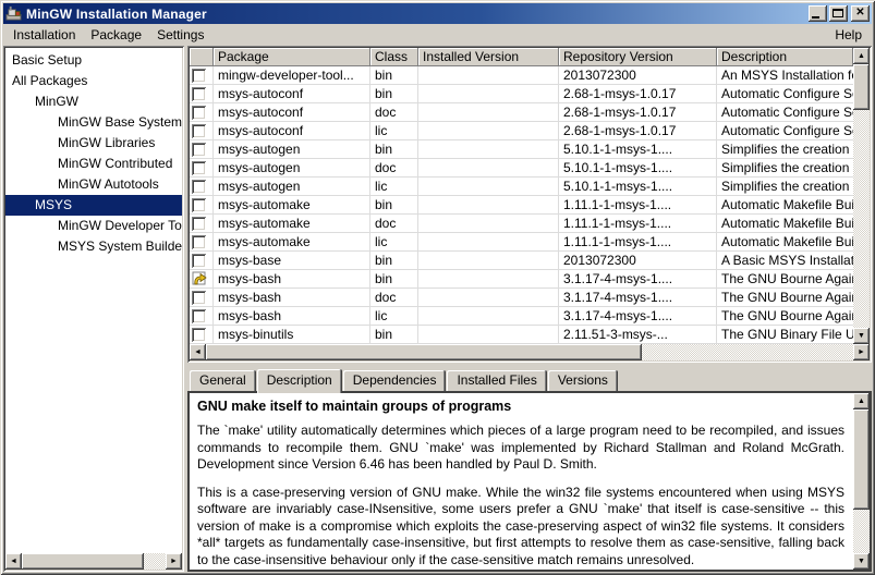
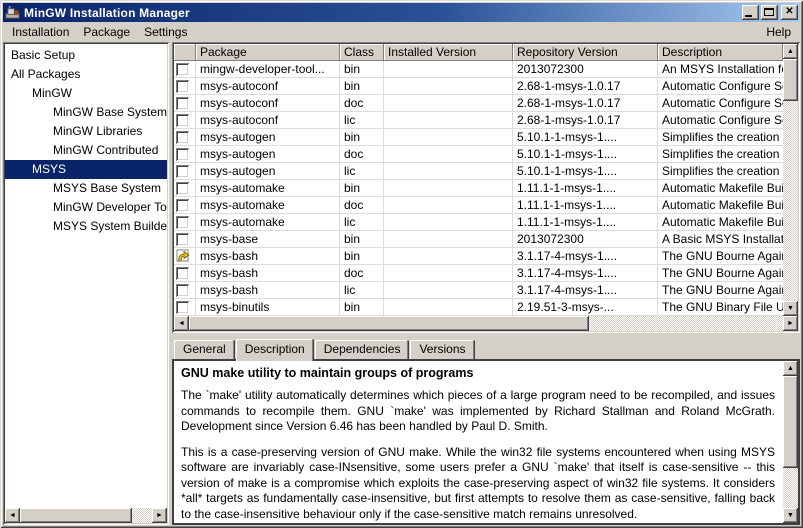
  MinGW Installation Manager
  ✕
  Installation
  Package
  Settings
  Help
  Basic Setup
  All Packages
  MinGW
  MinGW Base System
  MinGW Libraries
  MinGW Contributed
- MinGW Autotools
  MSYS
+ MSYS Base System
  MinGW Developer To
  MSYS System Builde
  Package
  Class
  Installed Version
  Repository Version
  Description
  mingw-developer-tool...
  bin
  2013072300
  An MSYS Installation f
  msys-autoconf
  bin
  2.68-1-msys-1.0.17
  Automatic Configure S
  msys-autoconf
  doc
  2.68-1-msys-1.0.17
  Automatic Configure S
  msys-autoconf
  lic
  2.68-1-msys-1.0.17
  Automatic Configure S
  msys-autogen
  bin
  5.10.1-1-msys-1....
  Simplifies the creation
  msys-autogen
  doc
  5.10.1-1-msys-1....
  Simplifies the creation
  msys-autogen
  lic
  5.10.1-1-msys-1....
  Simplifies the creation
  msys-automake
  bin
  1.11.1-1-msys-1....
  Automatic Makefile Bu
  msys-automake
  doc
  1.11.1-1-msys-1....
  Automatic Makefile Bu
  msys-automake
  lic
  1.11.1-1-msys-1....
  Automatic Makefile Bu
  msys-base
  bin
  2013072300
  A Basic MSYS Installa
  msys-bash
  bin
  3.1.17-4-msys-1....
  The GNU Bourne Agai
  msys-bash
  doc
  3.1.17-4-msys-1....
  The GNU Bourne Agai
  msys-bash
  lic
  3.1.17-4-msys-1....
  The GNU Bourne Agai
  msys-binutils
  bin
- 2.11.51-3-msys-...
+ 2.19.51-3-msys-...
  The GNU Binary File U
  General
  Description
  Dependencies
- Installed Files
  Versions
- GNU make itself to maintain groups of programs
+ GNU make utility to maintain groups of programs
  The `make' utility automatically determines which pieces of a large program need to be recompiled, and issues commands to recompile them. GNU `make' was implemented by Richard Stallman and Roland McGrath. Development since Version 6.46 has been handled by Paul D. Smith.
  This is a case-preserving version of GNU make. While the win32 file systems encountered when using MSYS software are invariably case-INsensitive, some users prefer a GNU `make' that itself is case-sensitive -- this version of make is a compromise which exploits the case-preserving aspect of win32 file systems. It considers *all* targets as fundamentally case-insensitive, but first attempts to resolve them as case-sensitive, falling back to the case-insensitive behaviour only if the case-sensitive match remains unresolved.
